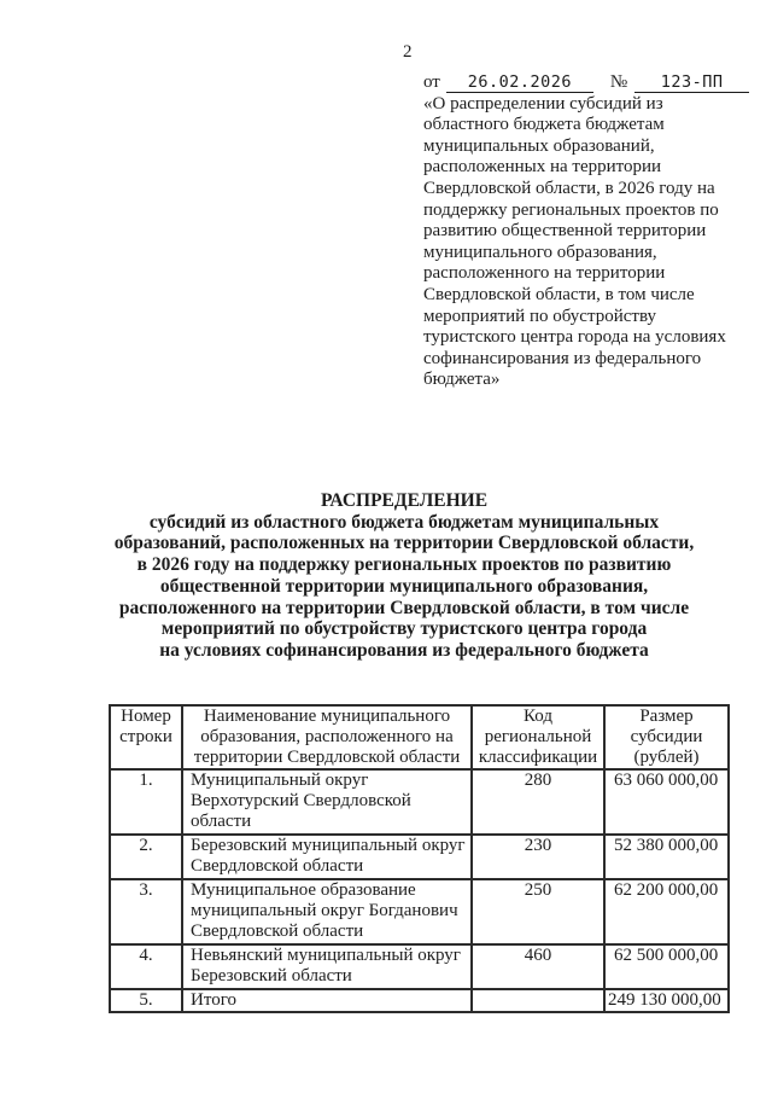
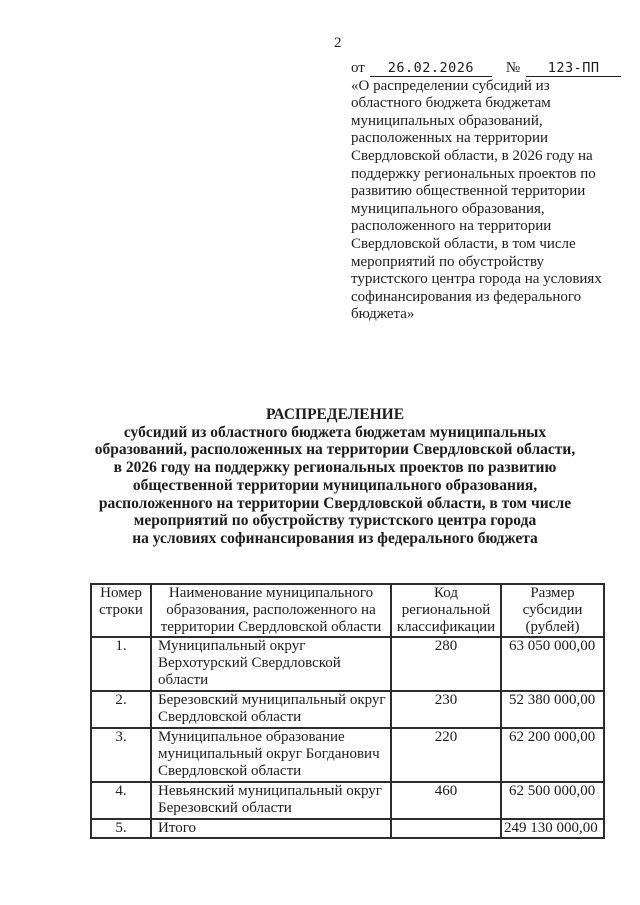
  2
  от
  26.02.2026
  №
  123-ПП
  «О распределении субсидий из
  областного бюджета бюджетам
  муниципальных образований,
  расположенных на территории
  Свердловской области, в 2026 году на
  поддержку региональных проектов по
  развитию общественной территории
  муниципального образования,
  расположенного на территории
  Свердловской области, в том числе
  мероприятий по обустройству
  туристского центра города на условиях
  софинансирования из федерального
  бюджета»
  РАСПРЕДЕЛЕНИЕ
  субсидий из областного бюджета бюджетам муниципальных
  образований, расположенных на территории Свердловской области,
  в 2026 году на поддержку региональных проектов по развитию
  общественной территории муниципального образования,
  расположенного на территории Свердловской области, в том числе
  мероприятий по обустройству туристского центра города
  на условиях софинансирования из федерального бюджета
  Номер строки	Наименование муниципального образования, расположенного на территории Свердловской области	Код региональной классификации	Размер субсидии (рублей)
- 1.	Муниципальный округ Верхотурский Свердловской области	280	63 060 000,00
+ 1.	Муниципальный округ Верхотурский Свердловской области	280	63 050 000,00
  2.	Березовский муниципальный округ Свердловской области	230	52 380 000,00
- 3.	Муниципальное образование муниципальный округ Богданович Свердловской области	250	62 200 000,00
+ 3.	Муниципальное образование муниципальный округ Богданович Свердловской области	220	62 200 000,00
  4.	Невьянский муниципальный округ Березовский области	460	62 500 000,00
  5.	Итого		249 130 000,00
